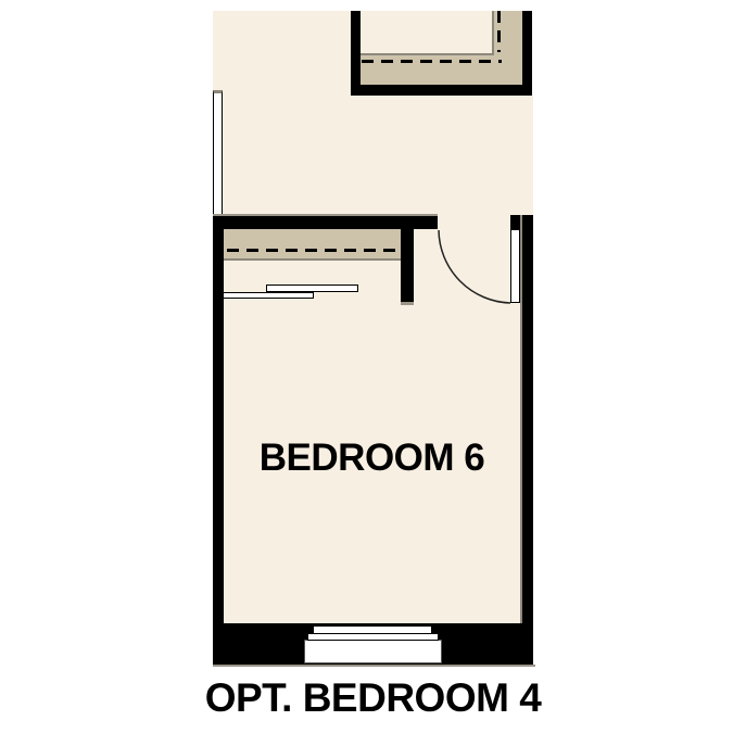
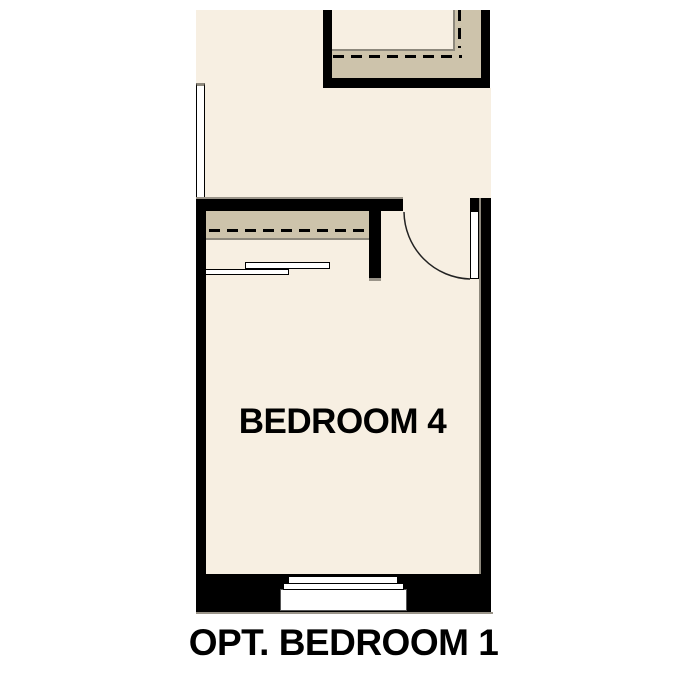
- BEDROOM 6
+ BEDROOM 4
- OPT. BEDROOM 4
+ OPT. BEDROOM 1
